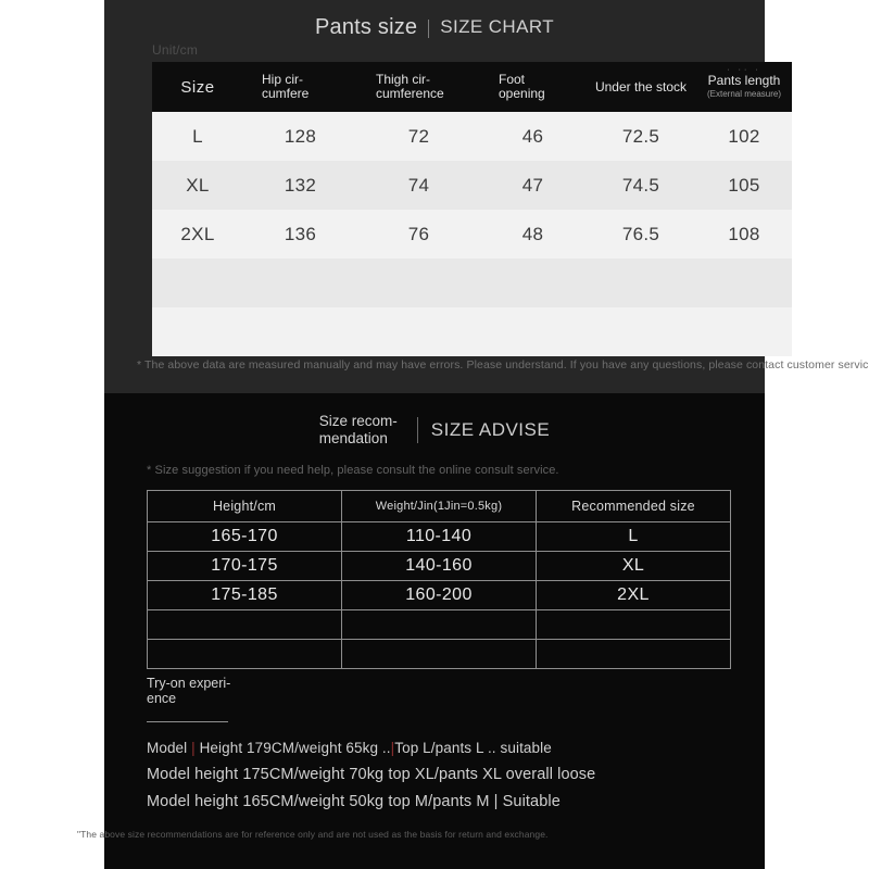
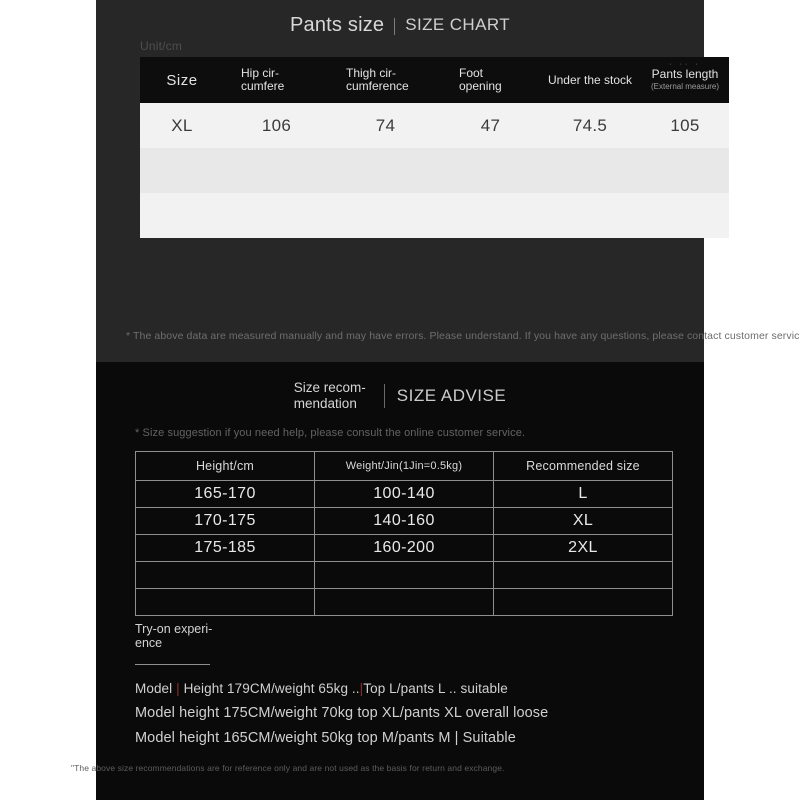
  Pants size
  SIZE CHART
  Unit/cm
  Size	Hip cir- cumfere	Thigh cir- cumference	Foot opening	Under the stock	Pants length (External measure)
- L	128	72	46	72.5	102
- XL	132	74	47	74.5	105
+ XL	106	74	47	74.5	105
- 2XL	136	76	48	76.5	108
  * The above data are measured manually and may have errors. Please understand. If you have any questions, please contact customer servic
  Size recom-
  mendation
  SIZE ADVISE
- * Size suggestion if you need help, please consult the online consult service.
+ * Size suggestion if you need help, please consult the online customer service.
  Height/cm	Weight/Jin(1Jin=0.5kg)	Recommended size
- 165-170	110-140	L
+ 165-170	100-140	L
  170-175	140-160	XL
  175-185	160-200	2XL
  Try-on experi-
  ence
  Model | Height 179CM/weight 65kg ..|Top L/pants L .. suitable
  Model height 175CM/weight 70kg top XL/pants XL overall loose
  Model height 165CM/weight 50kg top M/pants M | Suitable
  "The above size recommendations are for reference only and are not used as the basis for return and exchange.
